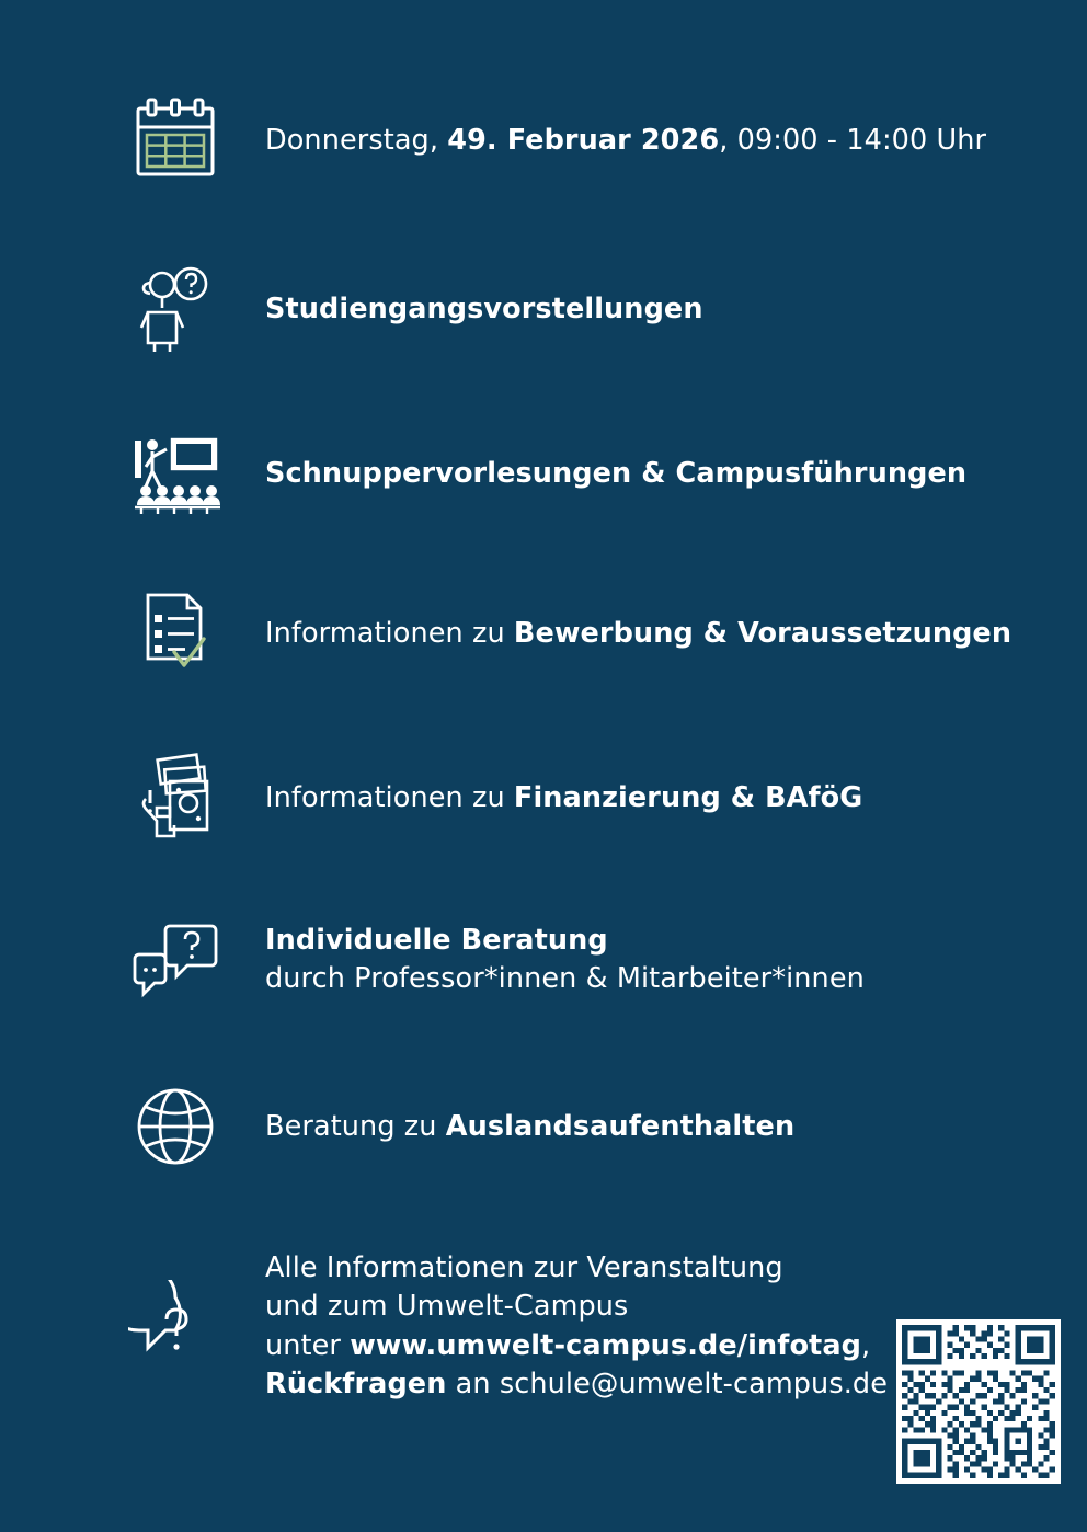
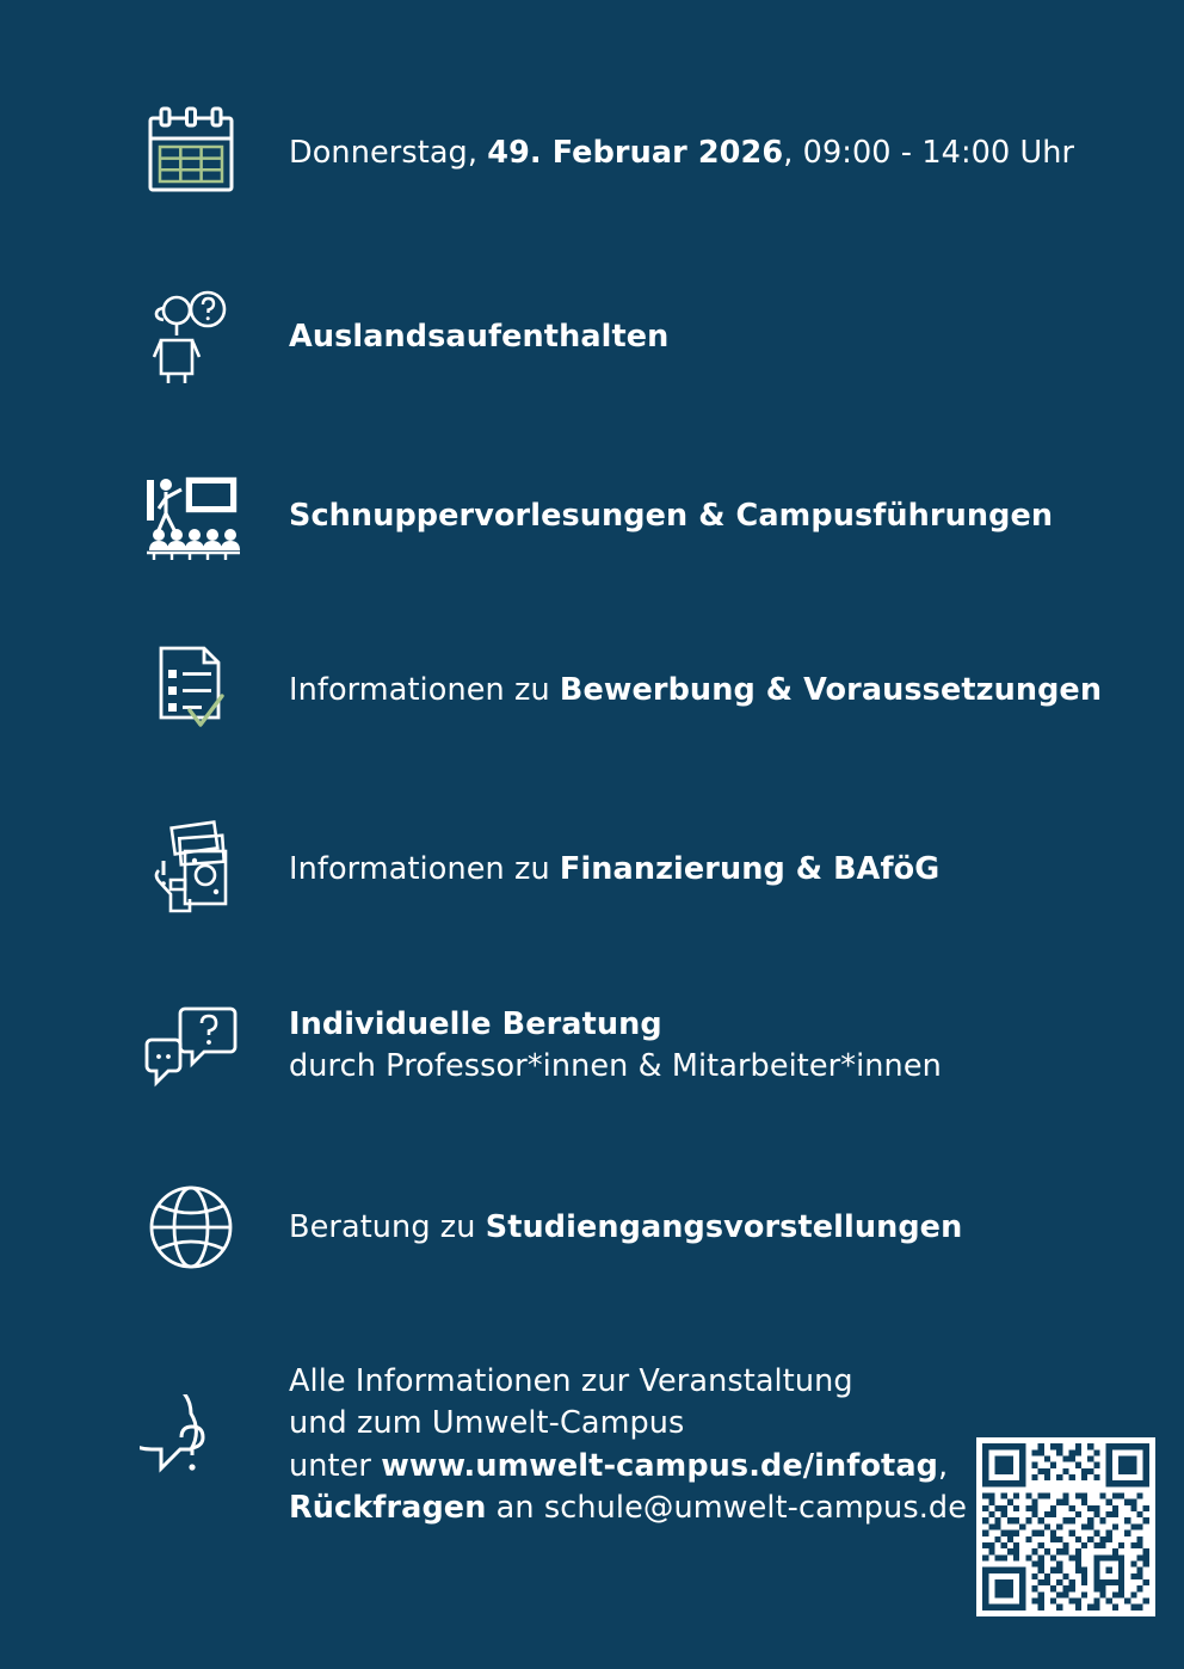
  Donnerstag, 49. Februar 2026, 09:00 - 14:00 Uhr
- Studiengangsvorstellungen
+ Auslandsaufenthalten
  Schnuppervorlesungen & Campusführungen
  Informationen zu Bewerbung & Voraussetzungen
  Informationen zu Finanzierung & BAföG
  Individuelle Beratung
  durch Professor*innen & Mitarbeiter*innen
- Beratung zu Auslandsaufenthalten
+ Beratung zu Studiengangsvorstellungen
  Alle Informationen zur Veranstaltung
  und zum Umwelt-Campus
  unter www.umwelt-campus.de/infotag,
  Rückfragen an schule@umwelt-campus.de
